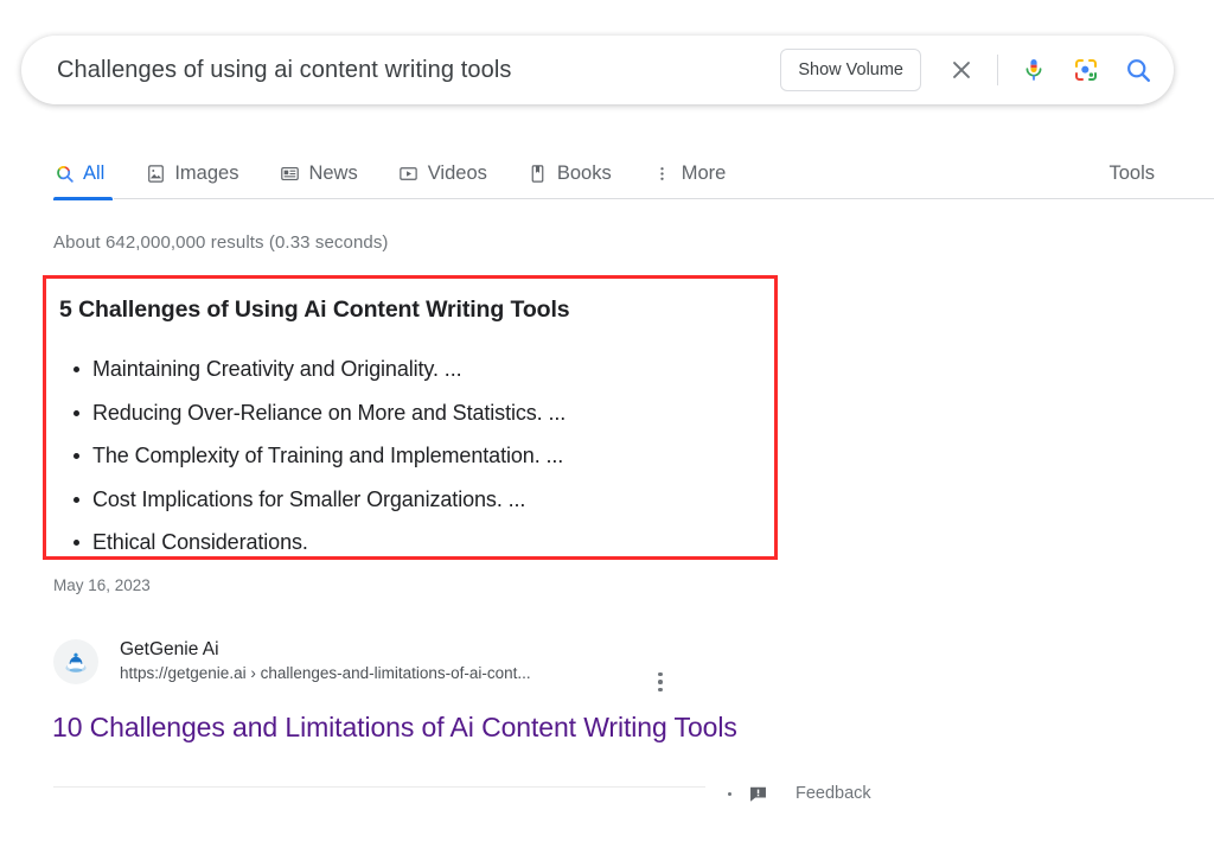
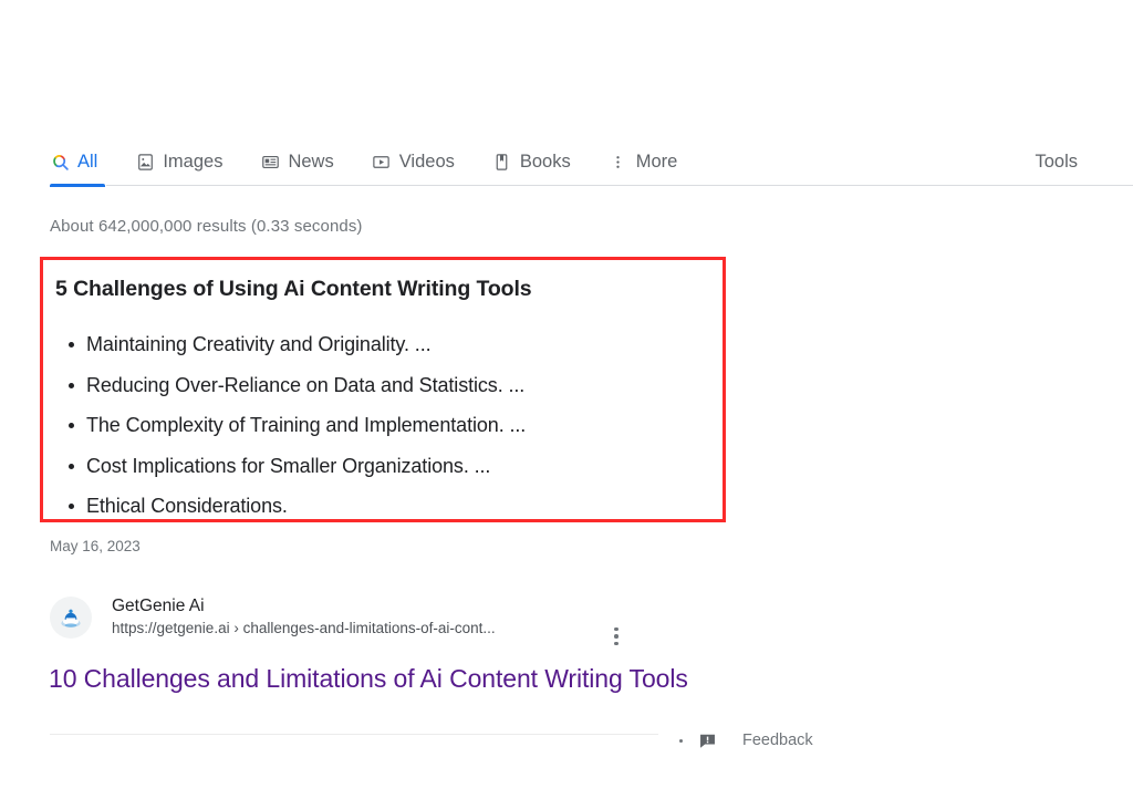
- Challenges of using ai content writing tools
- Show Volume
  All
  Images
  News
  Videos
  Books
  More
  Tools
  About 642,000,000 results (0.33 seconds)
  5 Challenges of Using Ai Content Writing Tools
  Maintaining Creativity and Originality. ...
- Reducing Over-Reliance on More and Statistics. ...
+ Reducing Over-Reliance on Data and Statistics. ...
  The Complexity of Training and Implementation. ...
  Cost Implications for Smaller Organizations. ...
  Ethical Considerations.
  May 16, 2023
  GetGenie Ai
  https://getgenie.ai › challenges-and-limitations-of-ai-cont...
  10 Challenges and Limitations of Ai Content Writing Tools
  Feedback
